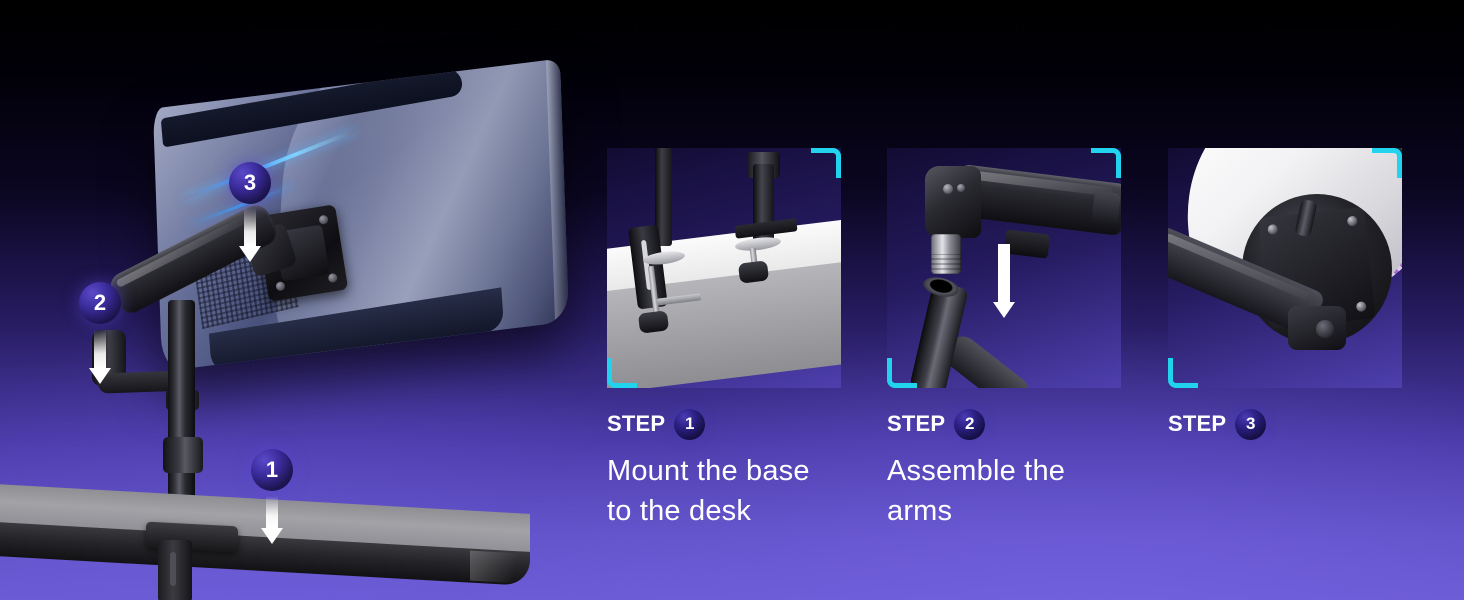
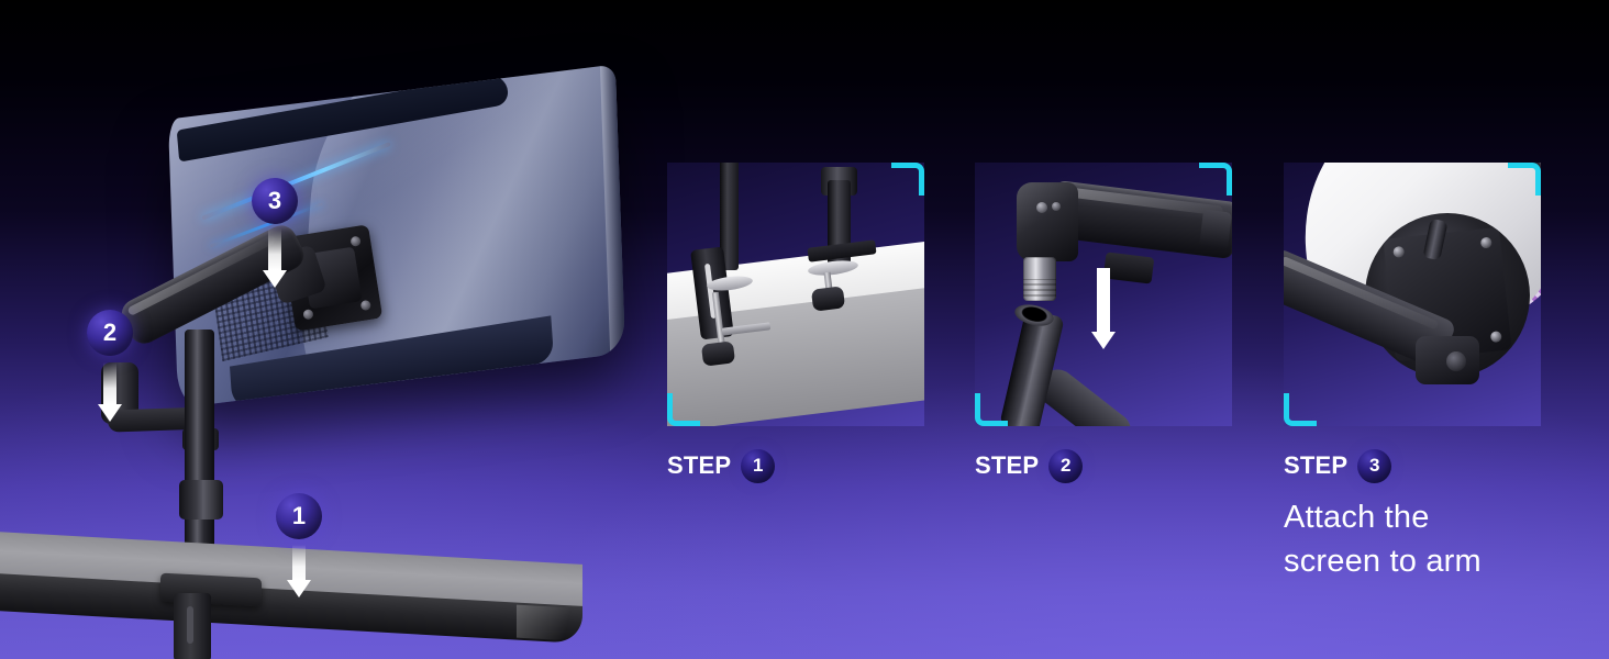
  3
  2
  1
  STEP
  1
- Mount the base
- to the desk
  STEP
  2
- Assemble the
- arms
  STEP
  3
+ Attach the
+ screen to arm
